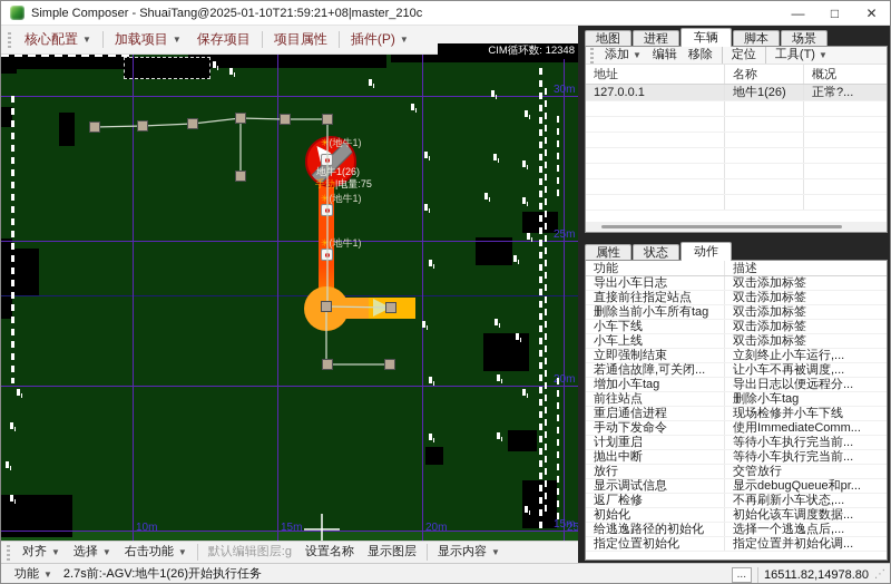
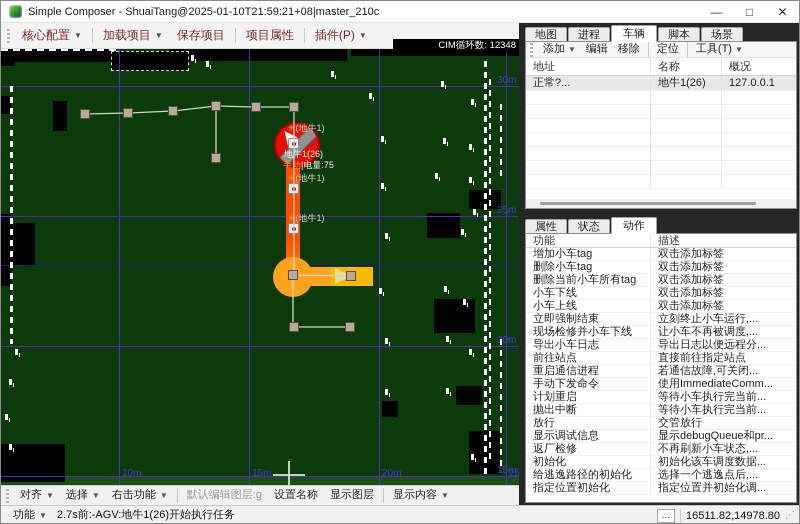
  Simple Composer - ShuaiTang@2025-01-10T21:59:21+08|master_210c
  —
  □
  ✕
  核心配置
  ▼
  加载项目
  ▼
  保存项目
  项目属性
  插件(P)
  ▼
  10m
  15m
  20m
  30m
  25m
  15m
  ✳(地牛1)
  ✳(地牛1)
  ✳(地牛1)
  地牛1(26)
  手动|电量:75
  CIM循环数: 12348
  地图
  进程
  车辆
  脚本
  场景
  添加
  ▼
  编辑
  移除
  定位
  工具(T)
  ▼
  地址
  名称
  概况
- 127.0.0.1
+ 正常?...
  地牛1(26)
- 正常?...
+ 127.0.0.1
  属性
  状态
  动作
  功能
  描述
- 导出小车日志
+ 增加小车tag
  双击添加标签
- 直接前往指定站点
+ 删除小车tag
  双击添加标签
  删除当前小车所有tag
  双击添加标签
  小车下线
  双击添加标签
  小车上线
  双击添加标签
  立即强制结束
  立刻终止小车运行,...
- 若通信故障,可关闭...
+ 现场检修并小车下线
  让小车不再被调度,...
- 增加小车tag
+ 导出小车日志
  导出日志以便远程分...
  前往站点
- 删除小车tag
+ 直接前往指定站点
  重启通信进程
- 现场检修并小车下线
+ 若通信故障,可关闭...
  手动下发命令
  使用ImmediateComm...
  计划重启
  等待小车执行完当前...
  抛出中断
  等待小车执行完当前...
  放行
  交管放行
  显示调试信息
  显示debugQueue和pr...
  返厂检修
  不再刷新小车状态,...
  初始化
  初始化该车调度数据...
  给逃逸路径的初始化
  选择一个逃逸点后,...
  指定位置初始化
  指定位置并初始化调...
  对齐
  ▼
  选择
  ▼
  右击功能
  ▼
  默认编辑图层:g
  设置名称
  显示图层
  显示内容
  ▼
  功能
  ▼
  2.7s前:-AGV:地牛1(26)开始执行任务
  ...
  16511.82,14978.80
  ⋰
